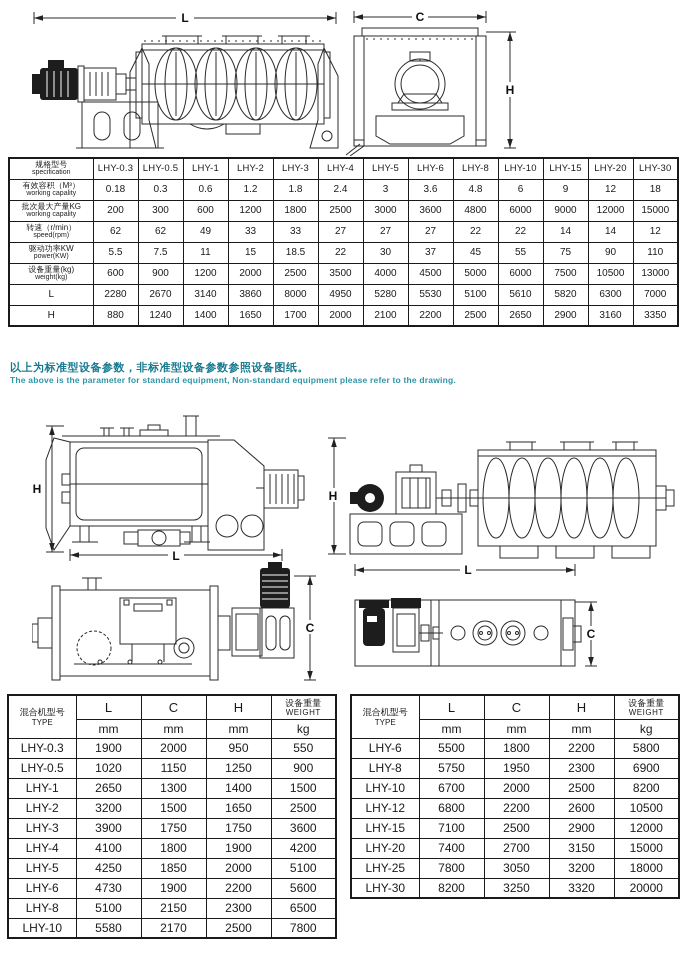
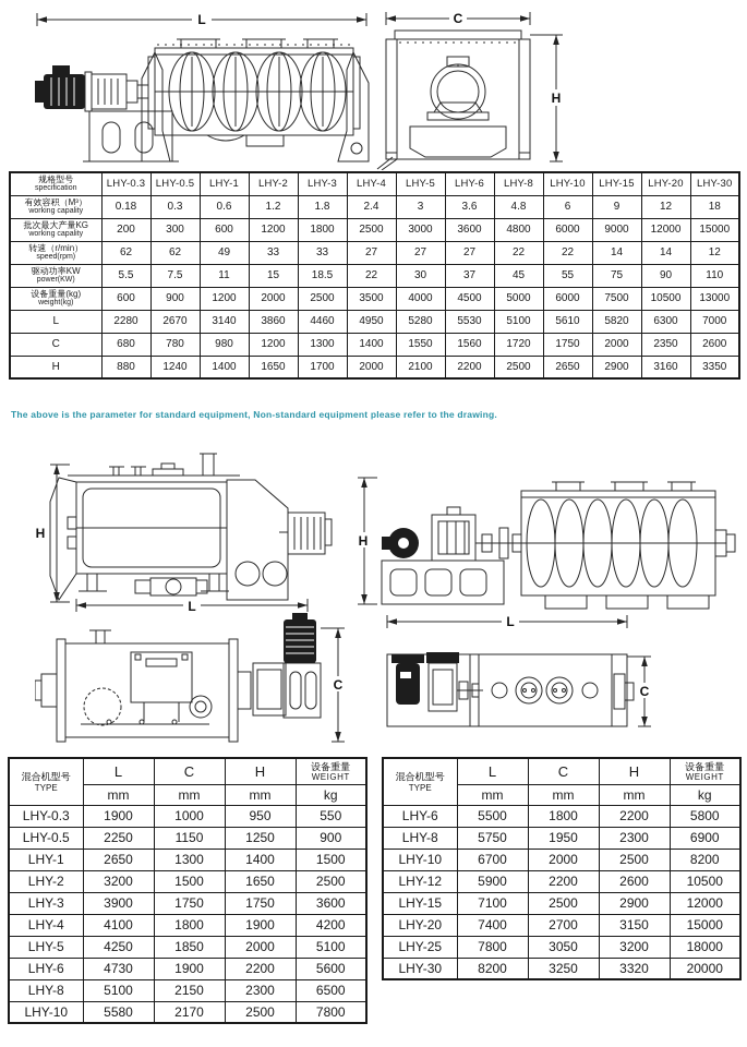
  L
  C
  H
  规格型号	LHY-0.3	LHY-0.5	LHY-1	LHY-2	LHY-3	LHY-4	LHY-5	LHY-6	LHY-8	LHY-10	LHY-15	LHY-20	LHY-30
  有效容积（M³）	0.18	0.3	0.6	1.2	1.8	2.4	3	3.6	4.8	6	9	12	18
  批次最大产量KG	200	300	600	1200	1800	2500	3000	3600	4800	6000	9000	12000	15000
  转速（r/min）	62	62	49	33	33	27	27	27	22	22	14	14	12
  驱动功率KW	5.5	7.5	11	15	18.5	22	30	37	45	55	75	90	110
  设备重量(kg)	600	900	1200	2000	2500	3500	4000	4500	5000	6000	7500	10500	13000
- L	2280	2670	3140	3860	8000	4950	5280	5530	5100	5610	5820	6300	7000
+ L	2280	2670	3140	3860	4460	4950	5280	5530	5100	5610	5820	6300	7000
+ C	680	780	980	1200	1300	1400	1550	1560	1720	1750	2000	2350	2600
  H	880	1240	1400	1650	1700	2000	2100	2200	2500	2650	2900	3160	3350
- 以上为标准型设备参数，非标准型设备参数参照设备图纸。
  The above is the parameter for standard equipment, Non-standard equipment please refer to the drawing.
  H
  L
  H
  C
  L
  C
  混合机型号 TYPE	L	C	H	设备重量 WEIGHT
  mm	mm	mm	kg
- LHY-0.3	1900	2000	950	550
+ LHY-0.3	1900	1000	950	550
- LHY-0.5	1020	1150	1250	900
+ LHY-0.5	2250	1150	1250	900
  LHY-1	2650	1300	1400	1500
  LHY-2	3200	1500	1650	2500
  LHY-3	3900	1750	1750	3600
  LHY-4	4100	1800	1900	4200
  LHY-5	4250	1850	2000	5100
  LHY-6	4730	1900	2200	5600
  LHY-8	5100	2150	2300	6500
  LHY-10	5580	2170	2500	7800
  混合机型号 TYPE	L	C	H	设备重量 WEIGHT
  mm	mm	mm	kg
  LHY-6	5500	1800	2200	5800
  LHY-8	5750	1950	2300	6900
  LHY-10	6700	2000	2500	8200
- LHY-12	6800	2200	2600	10500
+ LHY-12	5900	2200	2600	10500
  LHY-15	7100	2500	2900	12000
  LHY-20	7400	2700	3150	15000
  LHY-25	7800	3050	3200	18000
  LHY-30	8200	3250	3320	20000
